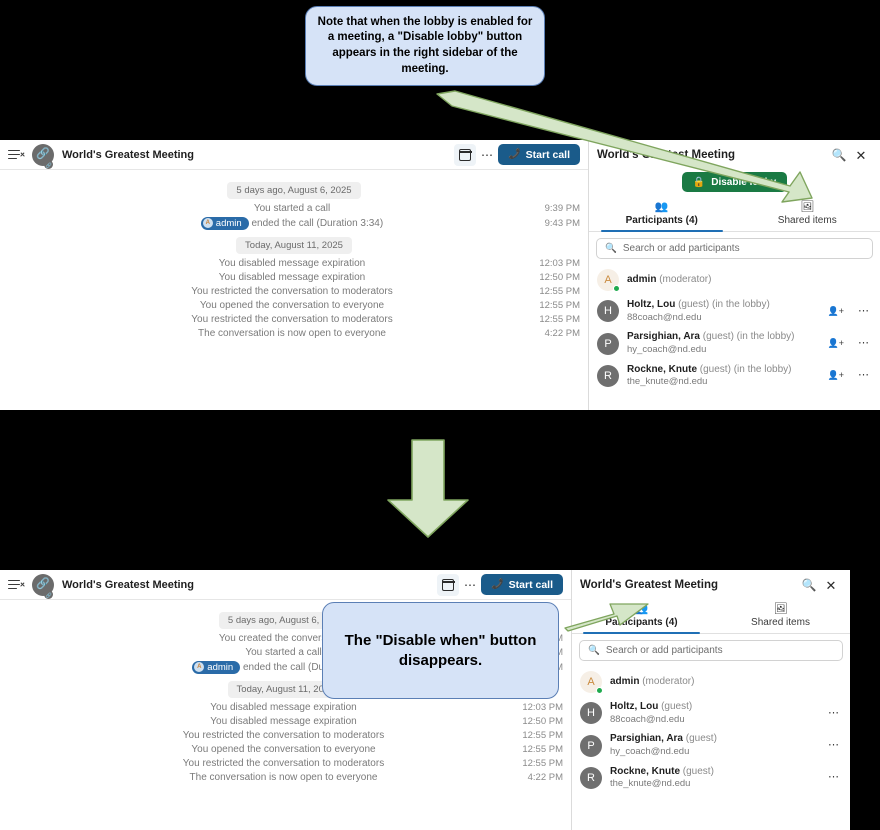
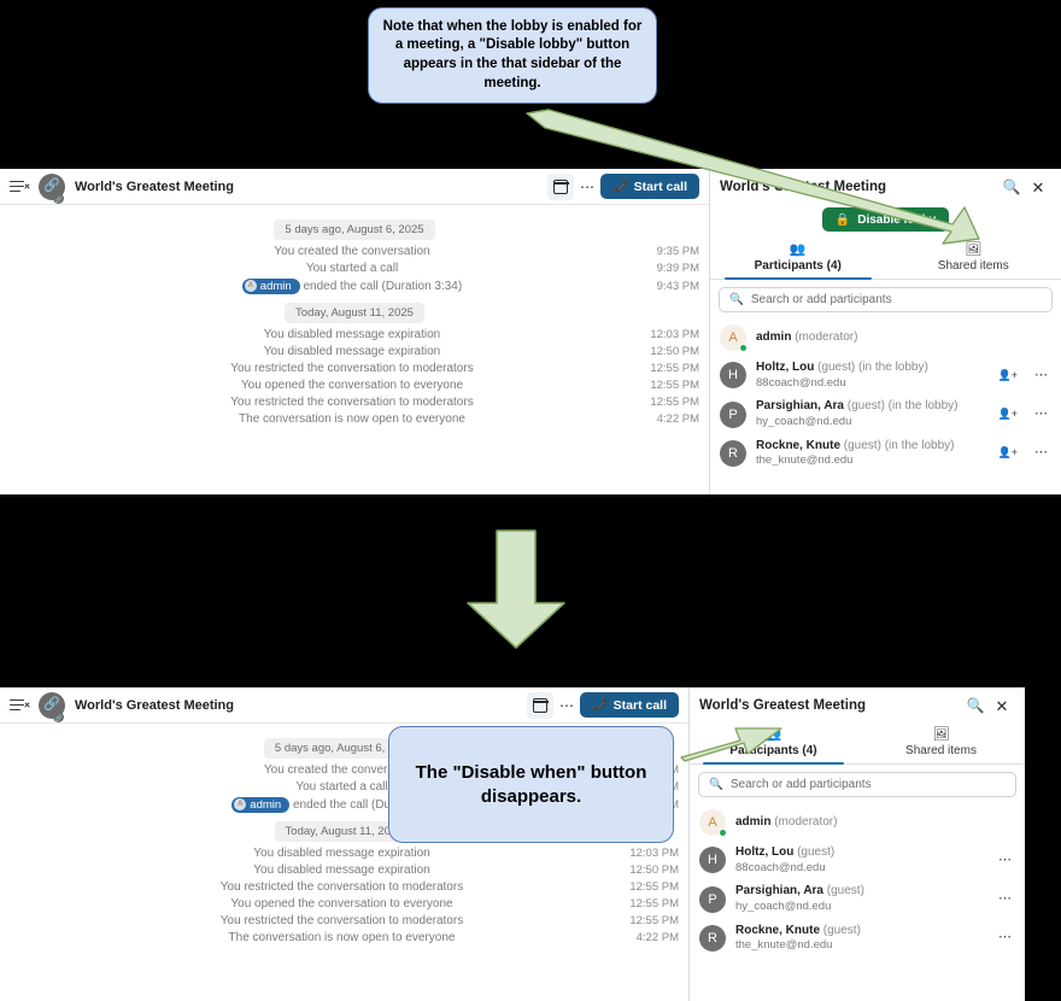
- Note that when the lobby is enabled for a meeting, a "Disable lobby" button appears in the right sidebar of the meeting.
+ Note that when the lobby is enabled for a meeting, a "Disable lobby" button appears in the that sidebar of the meeting.
  🔗
  World's Greatest Meeting
  ⋯
  Start call
  5 days ago, August 6, 2025
+ You created the conversation
+ 9:35 PM
  You started a call
  9:39 PM
  admin
  ended the call (Duration 3:34)
  9:43 PM
  Today, August 11, 2025
  You disabled message expiration
  12:03 PM
  You disabled message expiration
  12:50 PM
  You restricted the conversation to moderators
  12:55 PM
  You opened the conversation to everyone
  12:55 PM
  You restricted the conversation to moderators
  12:55 PM
  The conversation is now open to everyone
  4:22 PM
  🔍
  ✕
  🔒
  👥
  Participants (4)
  🖼
  Shared items
  🔍
  Search or add participants
  A
  admin (moderator)
  H
  Holtz, Lou (guest) (in the lobby)
  88coach@nd.edu
  👤+
  ⋯
  P
  Parsighian, Ara (guest) (in the lobby)
  hy_coach@nd.edu
  👤+
  ⋯
  R
  Rockne, Knute (guest) (in the lobby)
  the_knute@nd.edu
  👤+
  ⋯
  🔗
  World's Greatest Meeting
  ⋯
  Start call
  5 days ago, August 6,
  You created the conver
  You started a call
  admin
  Today, August 11, 20
  You disabled message expiration
  12:03 PM
  You disabled message expiration
  12:50 PM
  You restricted the conversation to moderators
  12:55 PM
  You opened the conversation to everyone
  12:55 PM
  You restricted the conversation to moderators
  12:55 PM
  The conversation is now open to everyone
  4:22 PM
  World's Greatest Meeting
  🔍
  ✕
  Paicipants (4)
  🖼
  Shared items
  🔍
  Search or add participants
  A
  admin (moderator)
  H
  Holtz, Lou (guest)
  88coach@nd.edu
  ⋯
  P
  Parsighian, Ara (guest)
  hy_coach@nd.edu
  ⋯
  R
  Rockne, Knute (guest)
  the_knute@nd.edu
  ⋯
  The "Disable when" button disappears.
